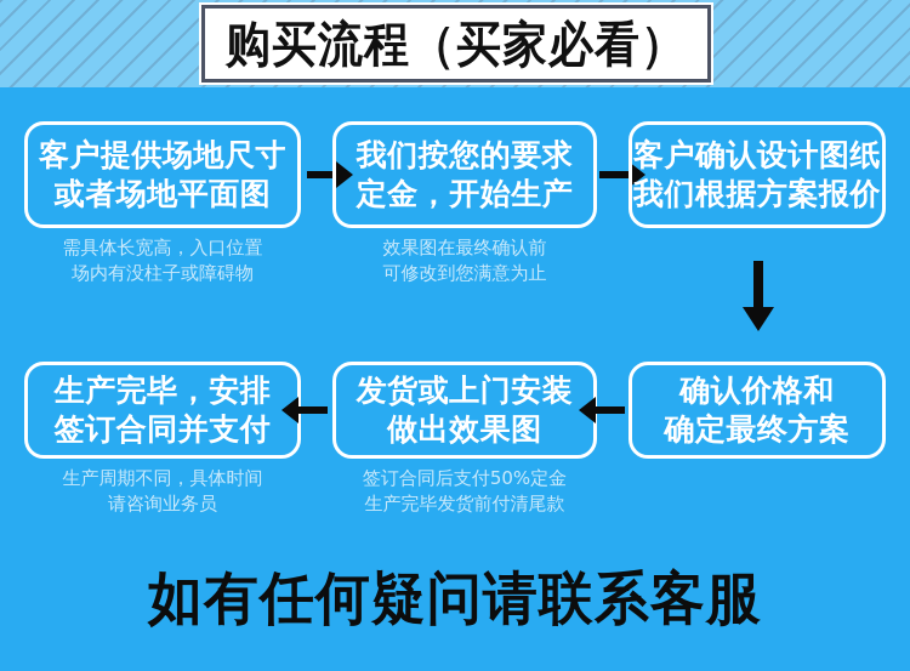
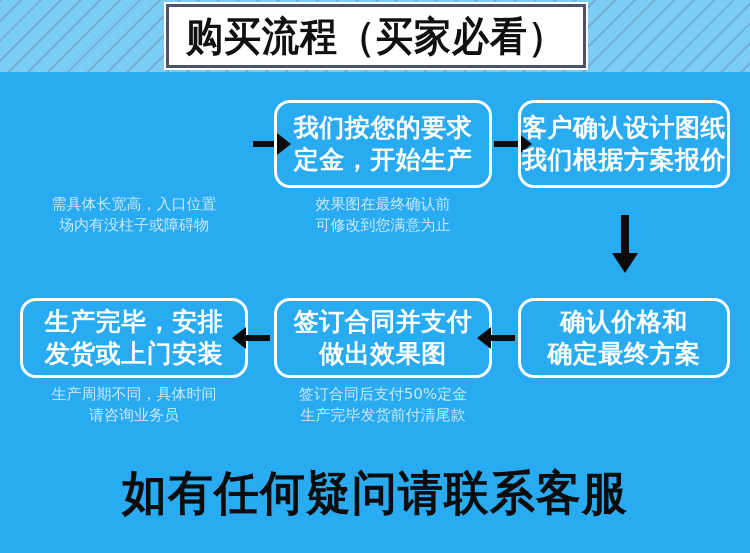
  购买流程（买家必看）
- 客户提供场地尺寸
- 或者场地平面图
  需具体长宽高，入口位置
  场内有没柱子或障碍物
  我们按您的要求
  定金，开始生产
  效果图在最终确认前
  可修改到您满意为止
  客户确认设计图纸
  我们根据方案报价
  生产完毕，安排
- 签订合同并支付
+ 发货或上门安装
  生产周期不同，具体时间
  请咨询业务员
- 发货或上门安装
+ 签订合同并支付
  做出效果图
  签订合同后支付50%定金
  生产完毕发货前付清尾款
  确认价格和
  确定最终方案
  如有任何疑问请联系客服
